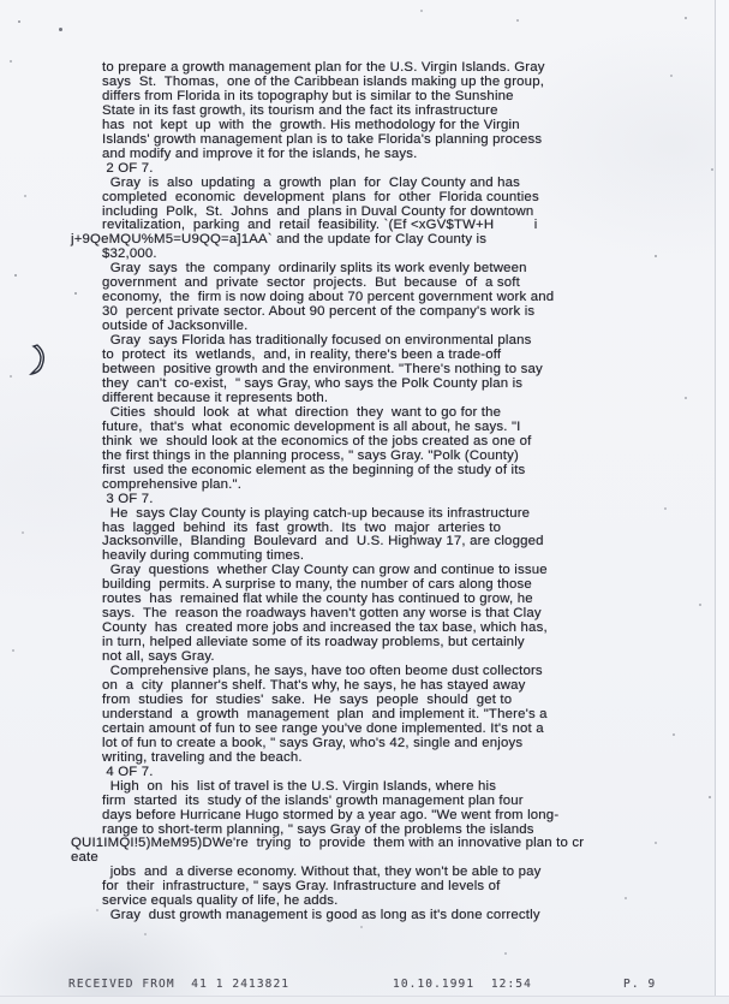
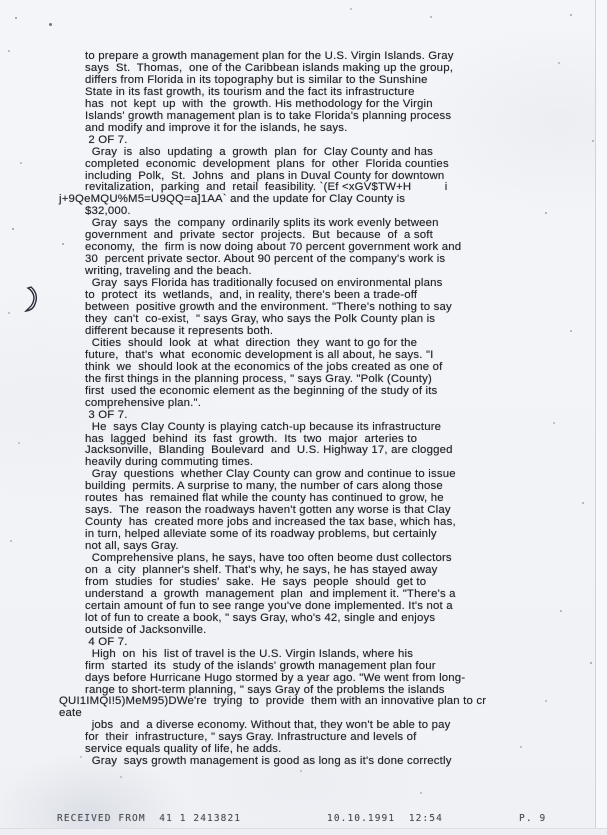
  to prepare a growth management plan for the U.S. Virgin Islands. Gray
  says St. Thomas, one of the Caribbean islands making up the group,
  differs from Florida in its topography but is similar to the Sunshine
  State in its fast growth, its tourism and the fact its infrastructure
  has not kept up with the growth. His methodology for the Virgin
  Islands' growth management plan is to take Florida's planning process
  and modify and improve it for the islands, he says.
  2 OF 7.
  Gray is also updating a growth plan for Clay County and has
  completed economic development plans for other Florida counties
  including Polk, St. Johns and plans in Duval County for downtown
  revitalization, parking and retail feasibility. `(Ef <xGV$TW+H i
  j+9QeMQU%M5=U9QQ=a]1AA` and the update for Clay County is
  $32,000.
  Gray says the company ordinarily splits its work evenly between
  government and private sector projects. But because of a soft
  economy, the firm is now doing about 70 percent government work and
  30 percent private sector. About 90 percent of the company's work is
- outside of Jacksonville.
+ writing, traveling and the beach.
  Gray says Florida has traditionally focused on environmental plans
  to protect its wetlands, and, in reality, there's been a trade-off
  between positive growth and the environment. "There's nothing to say
  they can't co-exist, " says Gray, who says the Polk County plan is
  different because it represents both.
  Cities should look at what direction they want to go for the
  future, that's what economic development is all about, he says. "I
  think we should look at the economics of the jobs created as one of
  the first things in the planning process, " says Gray. "Polk (County)
  first used the economic element as the beginning of the study of its
  comprehensive plan.".
  3 OF 7.
  He says Clay County is playing catch-up because its infrastructure
  has lagged behind its fast growth. Its two major arteries to
  Jacksonville, Blanding Boulevard and U.S. Highway 17, are clogged
  heavily during commuting times.
  Gray questions whether Clay County can grow and continue to issue
  building permits. A surprise to many, the number of cars along those
  routes has remained flat while the county has continued to grow, he
  says. The reason the roadways haven't gotten any worse is that Clay
  County has created more jobs and increased the tax base, which has,
  in turn, helped alleviate some of its roadway problems, but certainly
  not all, says Gray.
  Comprehensive plans, he says, have too often beome dust collectors
  on a city planner's shelf. That's why, he says, he has stayed away
  from studies for studies' sake. He says people should get to
  understand a growth management plan and implement it. "There's a
  certain amount of fun to see range you've done implemented. It's not a
  lot of fun to create a book, " says Gray, who's 42, single and enjoys
- writing, traveling and the beach.
+ outside of Jacksonville.
  4 OF 7.
  High on his list of travel is the U.S. Virgin Islands, where his
  firm started its study of the islands' growth management plan four
  days before Hurricane Hugo stormed by a year ago. "We went from long-
  range to short-term planning, " says Gray of the problems the islands
  QUI1IMQI!5)MeM95)DWe're trying to provide them with an innovative plan to cr
  eate
  jobs and a diverse economy. Without that, they won't be able to pay
  for their infrastructure, " says Gray. Infrastructure and levels of
  service equals quality of life, he adds.
- Gray dust growth management is good as long as it's done correctly
+ Gray says growth management is good as long as it's done correctly
  RECEIVED FROM 41 1 2413821
  10.10.1991 12:54
  P. 9
